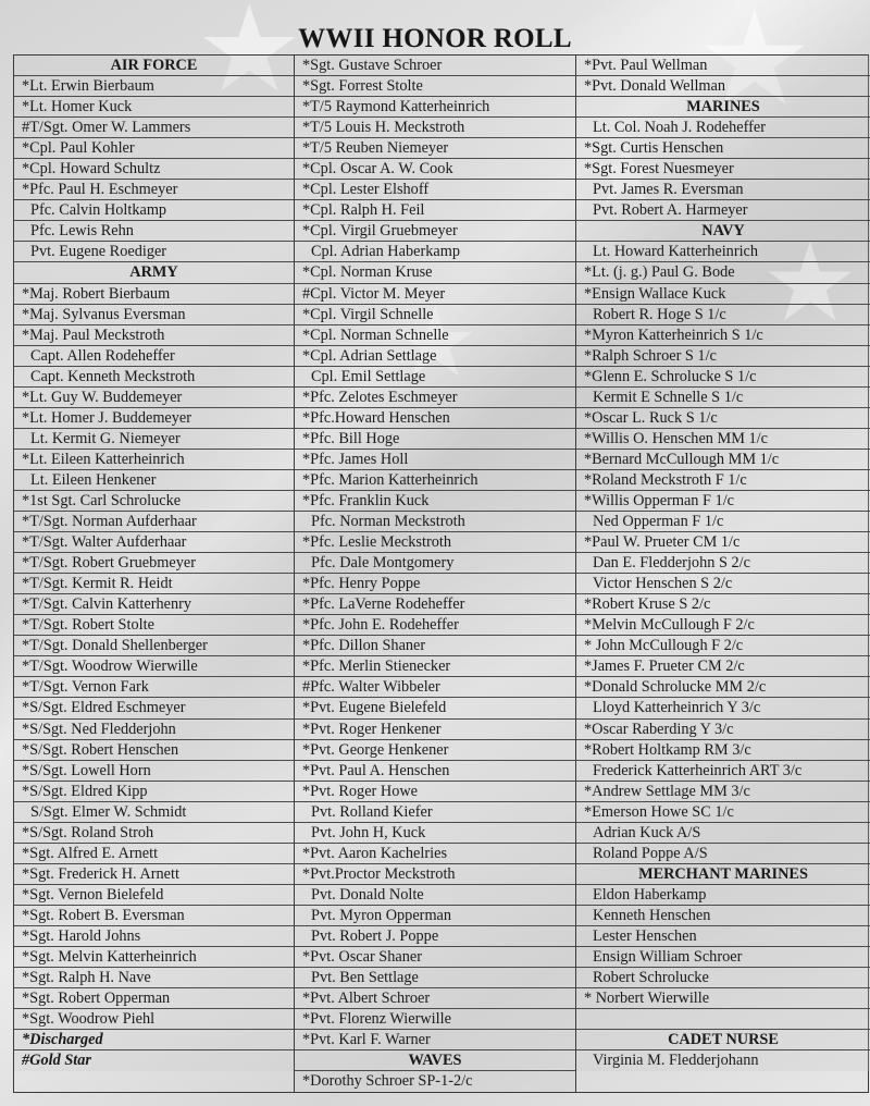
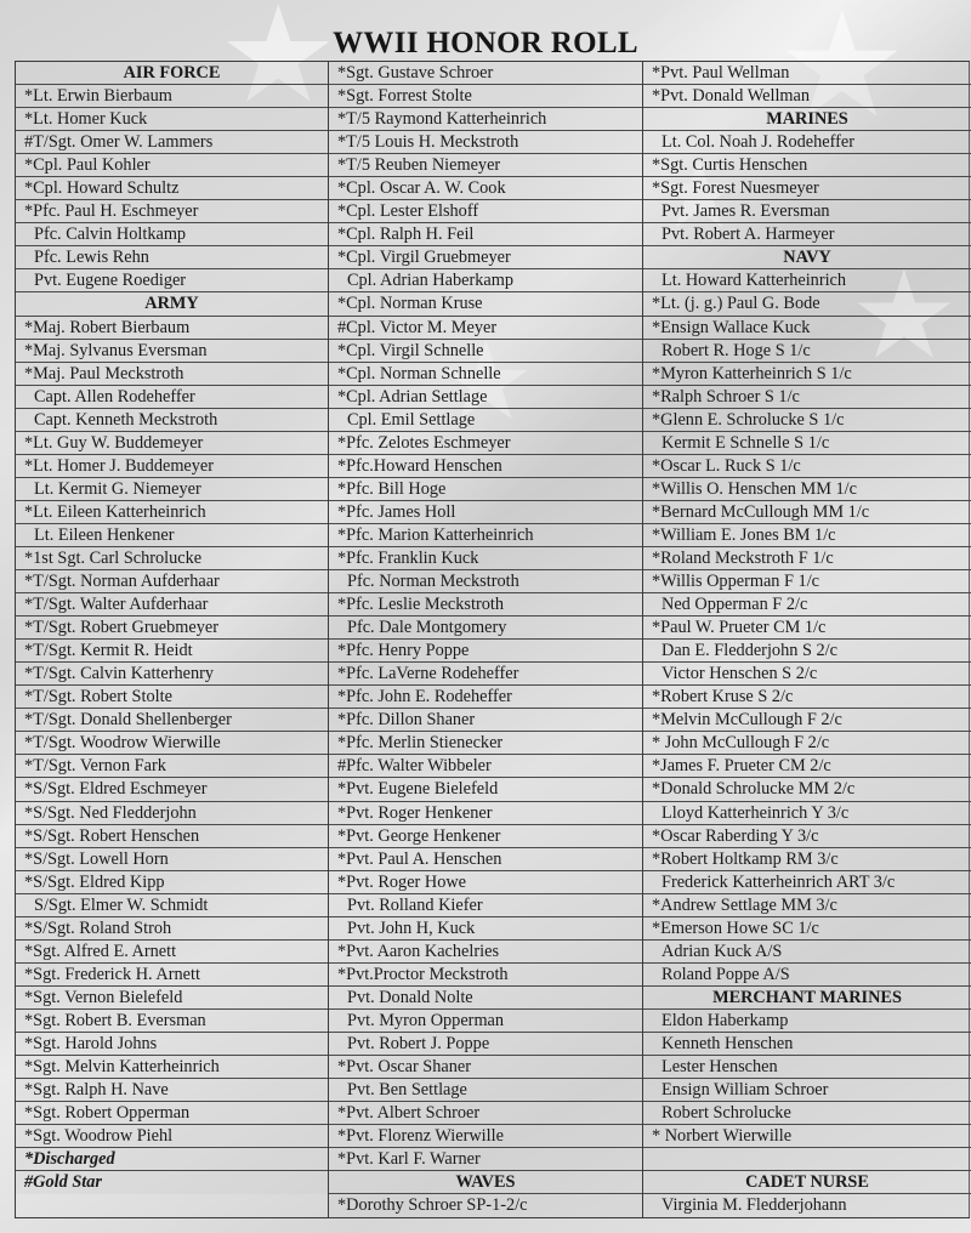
  ★
  ★
  ★
  ★
  ★
  WWII HONOR ROLL
  AIR FORCE
  *Lt. Erwin Bierbaum
  *Lt. Homer Kuck
  #T/Sgt. Omer W. Lammers
  *Cpl. Paul Kohler
  *Cpl. Howard Schultz
  *Pfc. Paul H. Eschmeyer
  Pfc. Calvin Holtkamp
  Pfc. Lewis Rehn
  Pvt. Eugene Roediger
  ARMY
  *Maj. Robert Bierbaum
  *Maj. Sylvanus Eversman
  *Maj. Paul Meckstroth
  Capt. Allen Rodeheffer
  Capt. Kenneth Meckstroth
  *Lt. Guy W. Buddemeyer
  *Lt. Homer J. Buddemeyer
  Lt. Kermit G. Niemeyer
  *Lt. Eileen Katterheinrich
  Lt. Eileen Henkener
  *1st Sgt. Carl Schrolucke
  *T/Sgt. Norman Aufderhaar
  *T/Sgt. Walter Aufderhaar
  *T/Sgt. Robert Gruebmeyer
  *T/Sgt. Kermit R. Heidt
  *T/Sgt. Calvin Katterhenry
  *T/Sgt. Robert Stolte
  *T/Sgt. Donald Shellenberger
  *T/Sgt. Woodrow Wierwille
  *T/Sgt. Vernon Fark
  *S/Sgt. Eldred Eschmeyer
  *S/Sgt. Ned Fledderjohn
  *S/Sgt. Robert Henschen
  *S/Sgt. Lowell Horn
  *S/Sgt. Eldred Kipp
  S/Sgt. Elmer W. Schmidt
  *S/Sgt. Roland Stroh
  *Sgt. Alfred E. Arnett
  *Sgt. Frederick H. Arnett
  *Sgt. Vernon Bielefeld
  *Sgt. Robert B. Eversman
  *Sgt. Harold Johns
  *Sgt. Melvin Katterheinrich
  *Sgt. Ralph H. Nave
  *Sgt. Robert Opperman
  *Sgt. Woodrow Piehl
  *Discharged
  #Gold Star
  *Sgt. Gustave Schroer
  *Sgt. Forrest Stolte
  *T/5 Raymond Katterheinrich
  *T/5 Louis H. Meckstroth
  *T/5 Reuben Niemeyer
  *Cpl. Oscar A. W. Cook
  *Cpl. Lester Elshoff
  *Cpl. Ralph H. Feil
  *Cpl. Virgil Gruebmeyer
  Cpl. Adrian Haberkamp
  *Cpl. Norman Kruse
  #Cpl. Victor M. Meyer
  *Cpl. Virgil Schnelle
  *Cpl. Norman Schnelle
  *Cpl. Adrian Settlage
  Cpl. Emil Settlage
  *Pfc. Zelotes Eschmeyer
  *Pfc.Howard Henschen
  *Pfc. Bill Hoge
  *Pfc. James Holl
  *Pfc. Marion Katterheinrich
  *Pfc. Franklin Kuck
  Pfc. Norman Meckstroth
  *Pfc. Leslie Meckstroth
  Pfc. Dale Montgomery
  *Pfc. Henry Poppe
  *Pfc. LaVerne Rodeheffer
  *Pfc. John E. Rodeheffer
  *Pfc. Dillon Shaner
  *Pfc. Merlin Stienecker
  #Pfc. Walter Wibbeler
  *Pvt. Eugene Bielefeld
  *Pvt. Roger Henkener
  *Pvt. George Henkener
  *Pvt. Paul A. Henschen
  *Pvt. Roger Howe
  Pvt. Rolland Kiefer
  Pvt. John H, Kuck
  *Pvt. Aaron Kachelries
  *Pvt.Proctor Meckstroth
  Pvt. Donald Nolte
  Pvt. Myron Opperman
  Pvt. Robert J. Poppe
  *Pvt. Oscar Shaner
  Pvt. Ben Settlage
  *Pvt. Albert Schroer
  *Pvt. Florenz Wierwille
  *Pvt. Karl F. Warner
  WAVES
  *Dorothy Schroer SP-1-2/c
  *Pvt. Paul Wellman
  *Pvt. Donald Wellman
  MARINES
  Lt. Col. Noah J. Rodeheffer
  *Sgt. Curtis Henschen
  *Sgt. Forest Nuesmeyer
  Pvt. James R. Eversman
  Pvt. Robert A. Harmeyer
  NAVY
  Lt. Howard Katterheinrich
  *Lt. (j. g.) Paul G. Bode
  *Ensign Wallace Kuck
  Robert R. Hoge S 1/c
  *Myron Katterheinrich S 1/c
  *Ralph Schroer S 1/c
  *Glenn E. Schrolucke S 1/c
  Kermit E Schnelle S 1/c
  *Oscar L. Ruck S 1/c
  *Willis O. Henschen MM 1/c
  *Bernard McCullough MM 1/c
+ *William E. Jones BM 1/c
  *Roland Meckstroth F 1/c
  *Willis Opperman F 1/c
- Ned Opperman F 1/c
+ Ned Opperman F 2/c
  *Paul W. Prueter CM 1/c
  Dan E. Fledderjohn S 2/c
  Victor Henschen S 2/c
  *Robert Kruse S 2/c
  *Melvin McCullough F 2/c
  * John McCullough F 2/c
  *James F. Prueter CM 2/c
  *Donald Schrolucke MM 2/c
  Lloyd Katterheinrich Y 3/c
  *Oscar Raberding Y 3/c
  *Robert Holtkamp RM 3/c
  Frederick Katterheinrich ART 3/c
  *Andrew Settlage MM 3/c
  *Emerson Howe SC 1/c
  Adrian Kuck A/S
  Roland Poppe A/S
  MERCHANT MARINES
  Eldon Haberkamp
  Kenneth Henschen
  Lester Henschen
  Ensign William Schroer
  Robert Schrolucke
  * Norbert Wierwille
  CADET NURSE
  Virginia M. Fledderjohann
